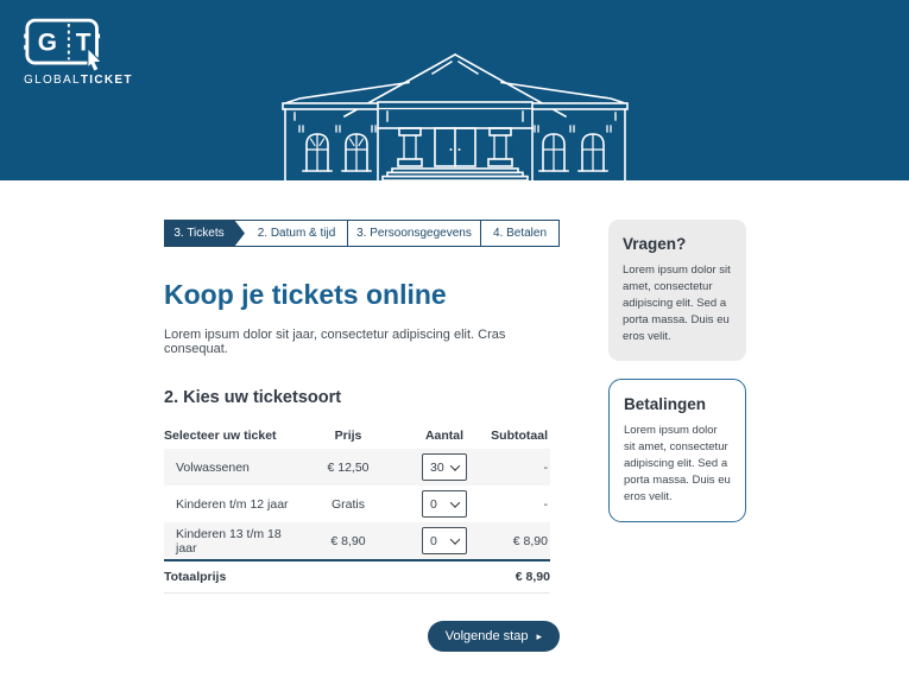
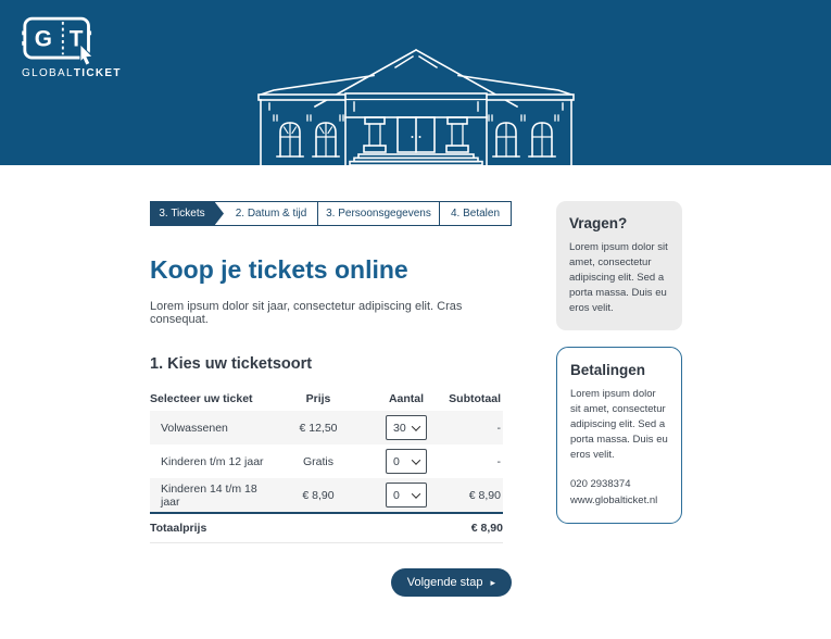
  G
  T
  GLOBALTICKET
  3. Tickets
  2. Datum & tijd
  3. Persoonsgegevens
  4. Betalen
  Koop je tickets online
  Lorem ipsum dolor sit jaar, consectetur adipiscing elit. Cras consequat.
- 2. Kies uw ticketsoort
+ 1. Kies uw ticketsoort
  Selecteer uw ticket
  Prijs
  Aantal
  Subtotaal
  Volwassenen
  € 12,50
  30
  -
  Kinderen t/m 12 jaar
  Gratis
  0
  -
- Kinderen 13 t/m 18 jaar
+ Kinderen 14 t/m 18 jaar
  € 8,90
  0
  € 8,90
  Totaalprijs
  € 8,90
  Volgende stap
  ▸
  Vragen?
  Lorem ipsum dolor sit amet, consectetur adipiscing elit. Sed a porta massa. Duis eu eros velit.
  Betalingen
  Lorem ipsum dolor sit amet, consectetur adipiscing elit. Sed a porta massa. Duis eu eros velit.
+ 020 2938374
+ www.globalticket.nl
